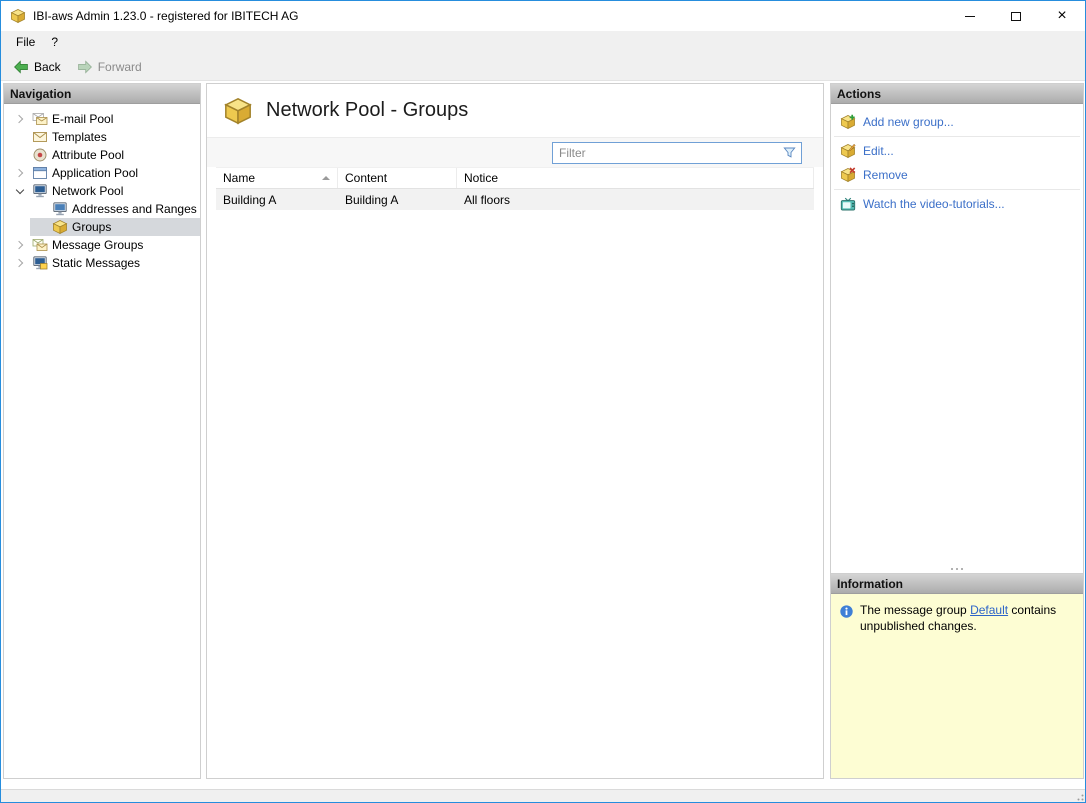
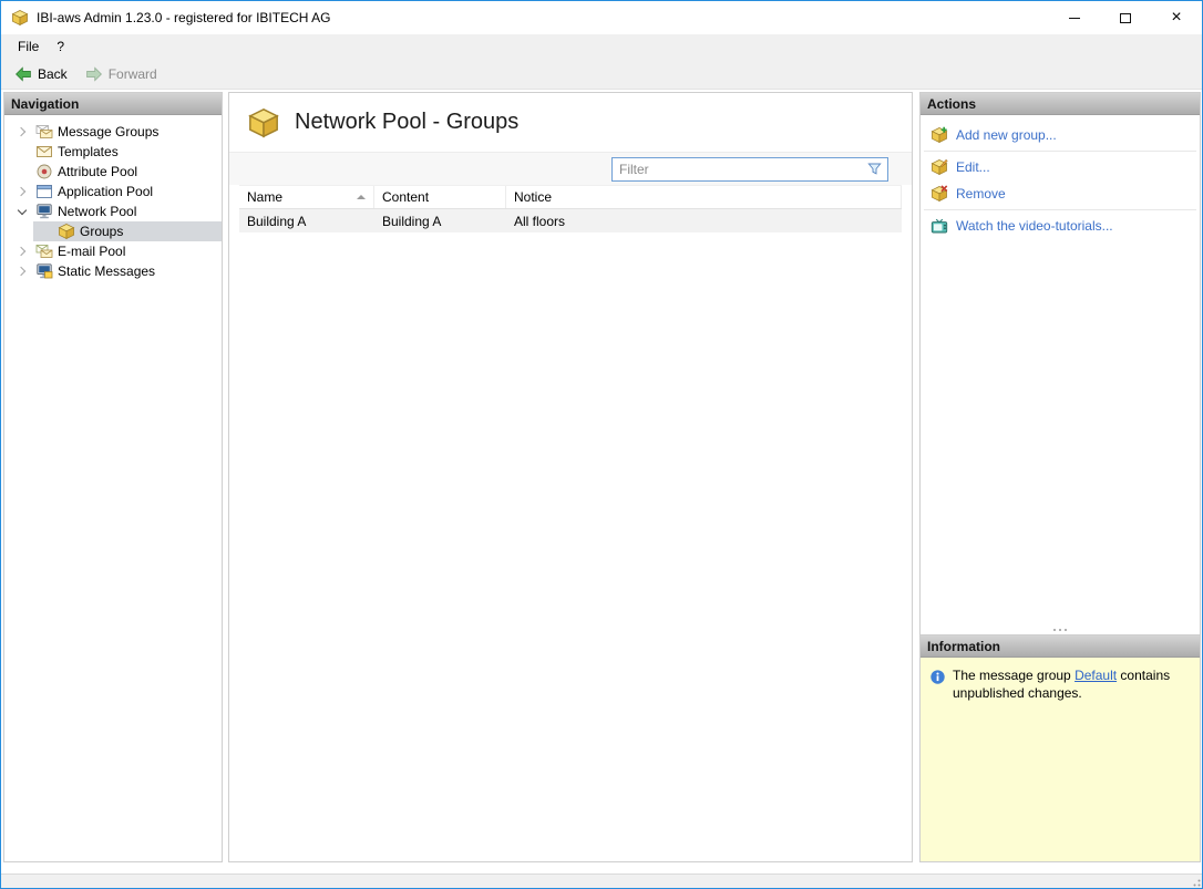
  IBI-aws Admin 1.23.0 - registered for IBITECH AG
  ×
  File
  ?
  Back
  Forward
  Navigation
- E-mail Pool
+ Message Groups
  Templates
  Attribute Pool
  Application Pool
  Network Pool
- Addresses and Ranges
  Groups
- Message Groups
+ E-mail Pool
  Static Messages
  Network Pool - Groups
  Filter
  Name
  Content
  Notice
  Building A
  Building A
  All floors
  Actions
  Add new group...
  Edit...
  Remove
  Watch the video-tutorials...
  Information
  The message group Default contains unpublished changes.
